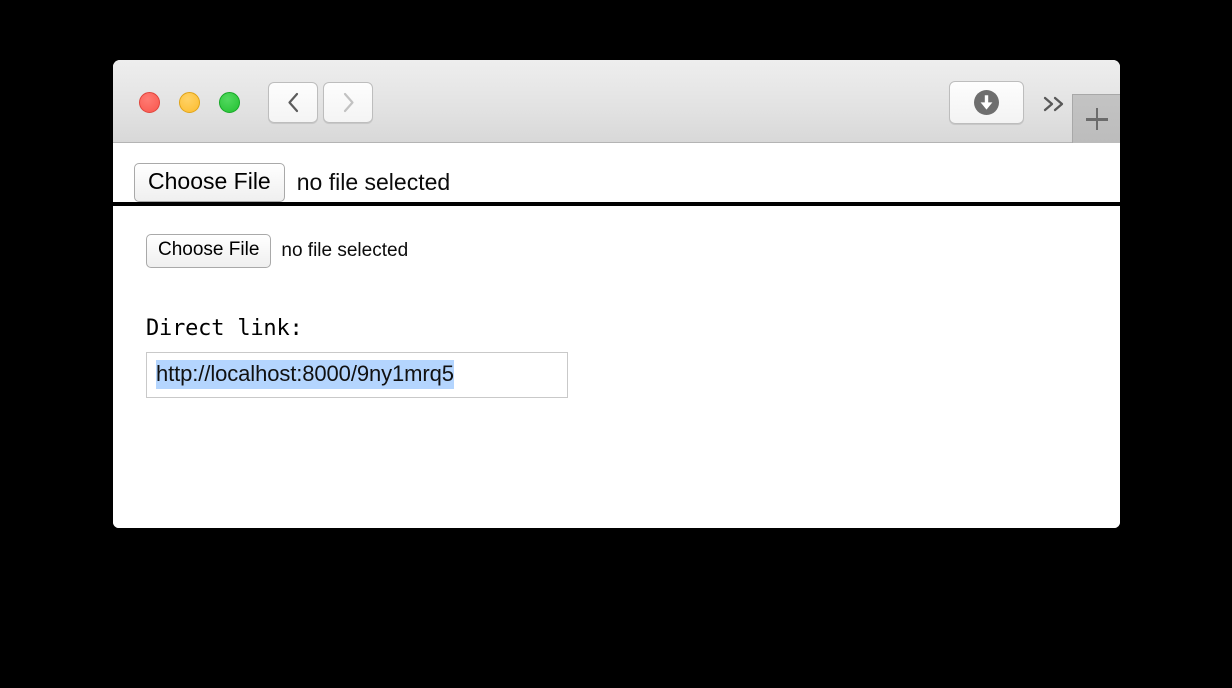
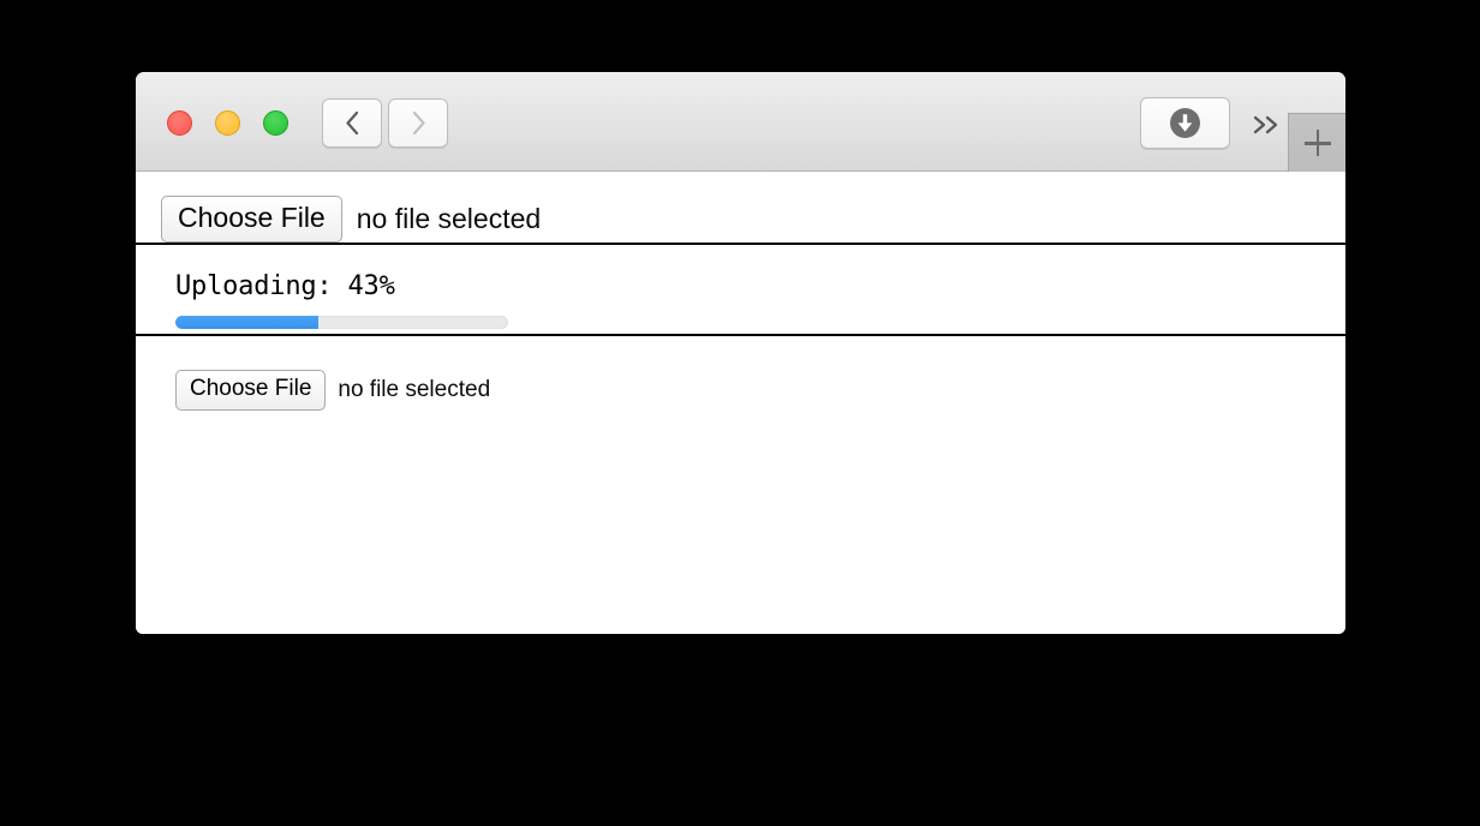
  Choose File
  no file selected
+ Uploading: 43%
  Choose File
  no file selected
- Direct link:
- http://localhost:8000/9ny1mrq5
